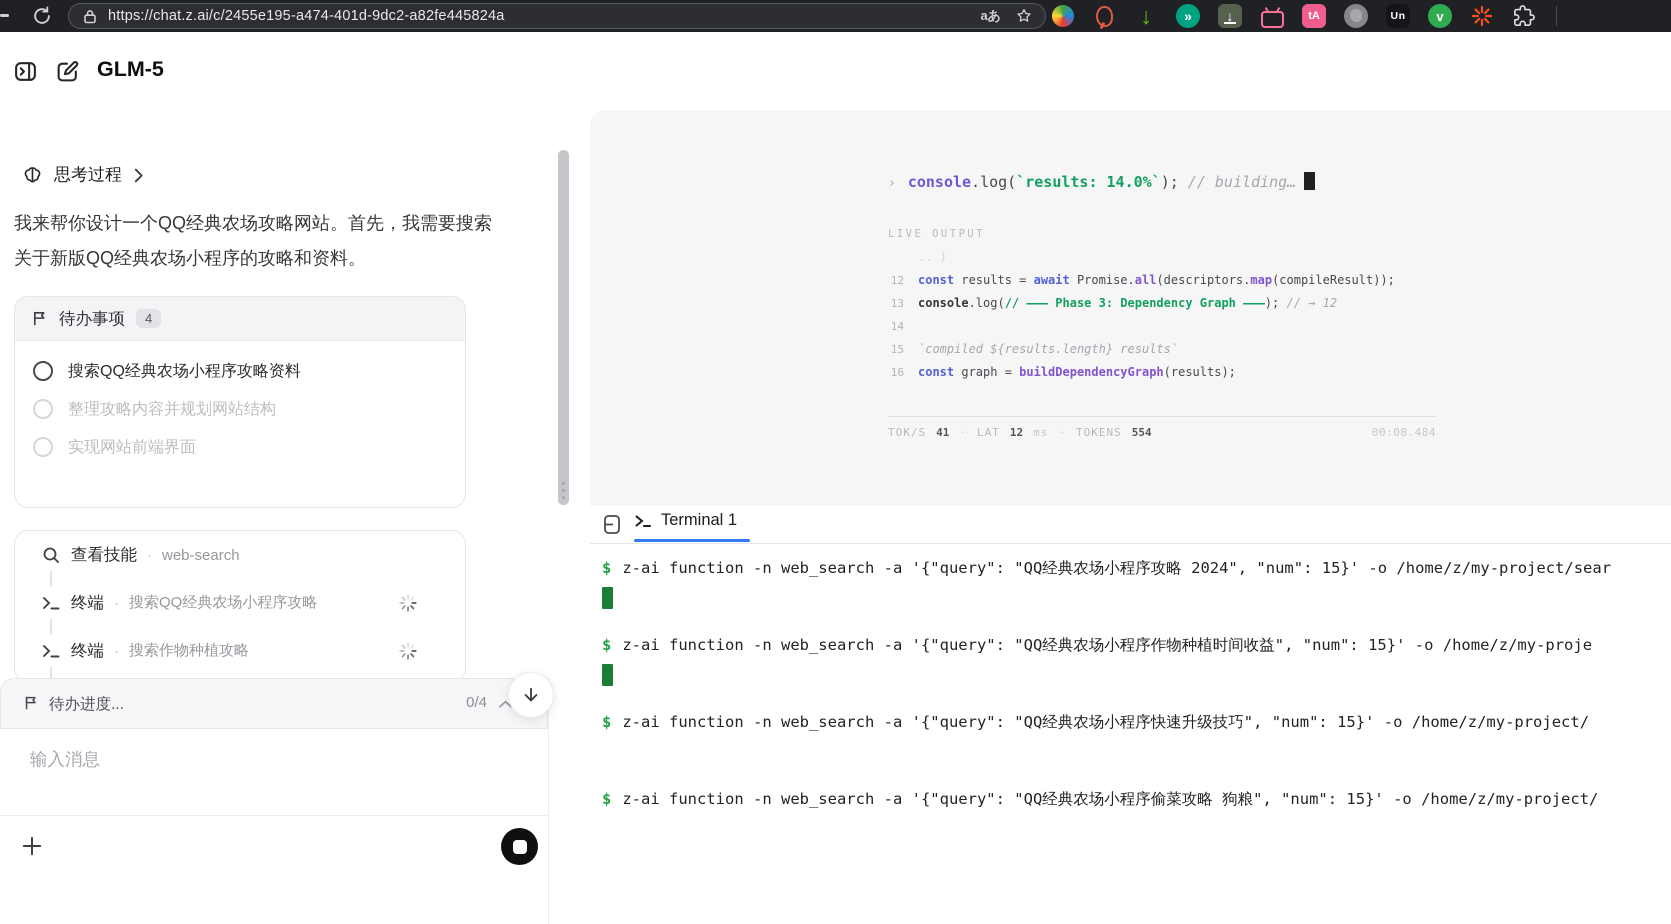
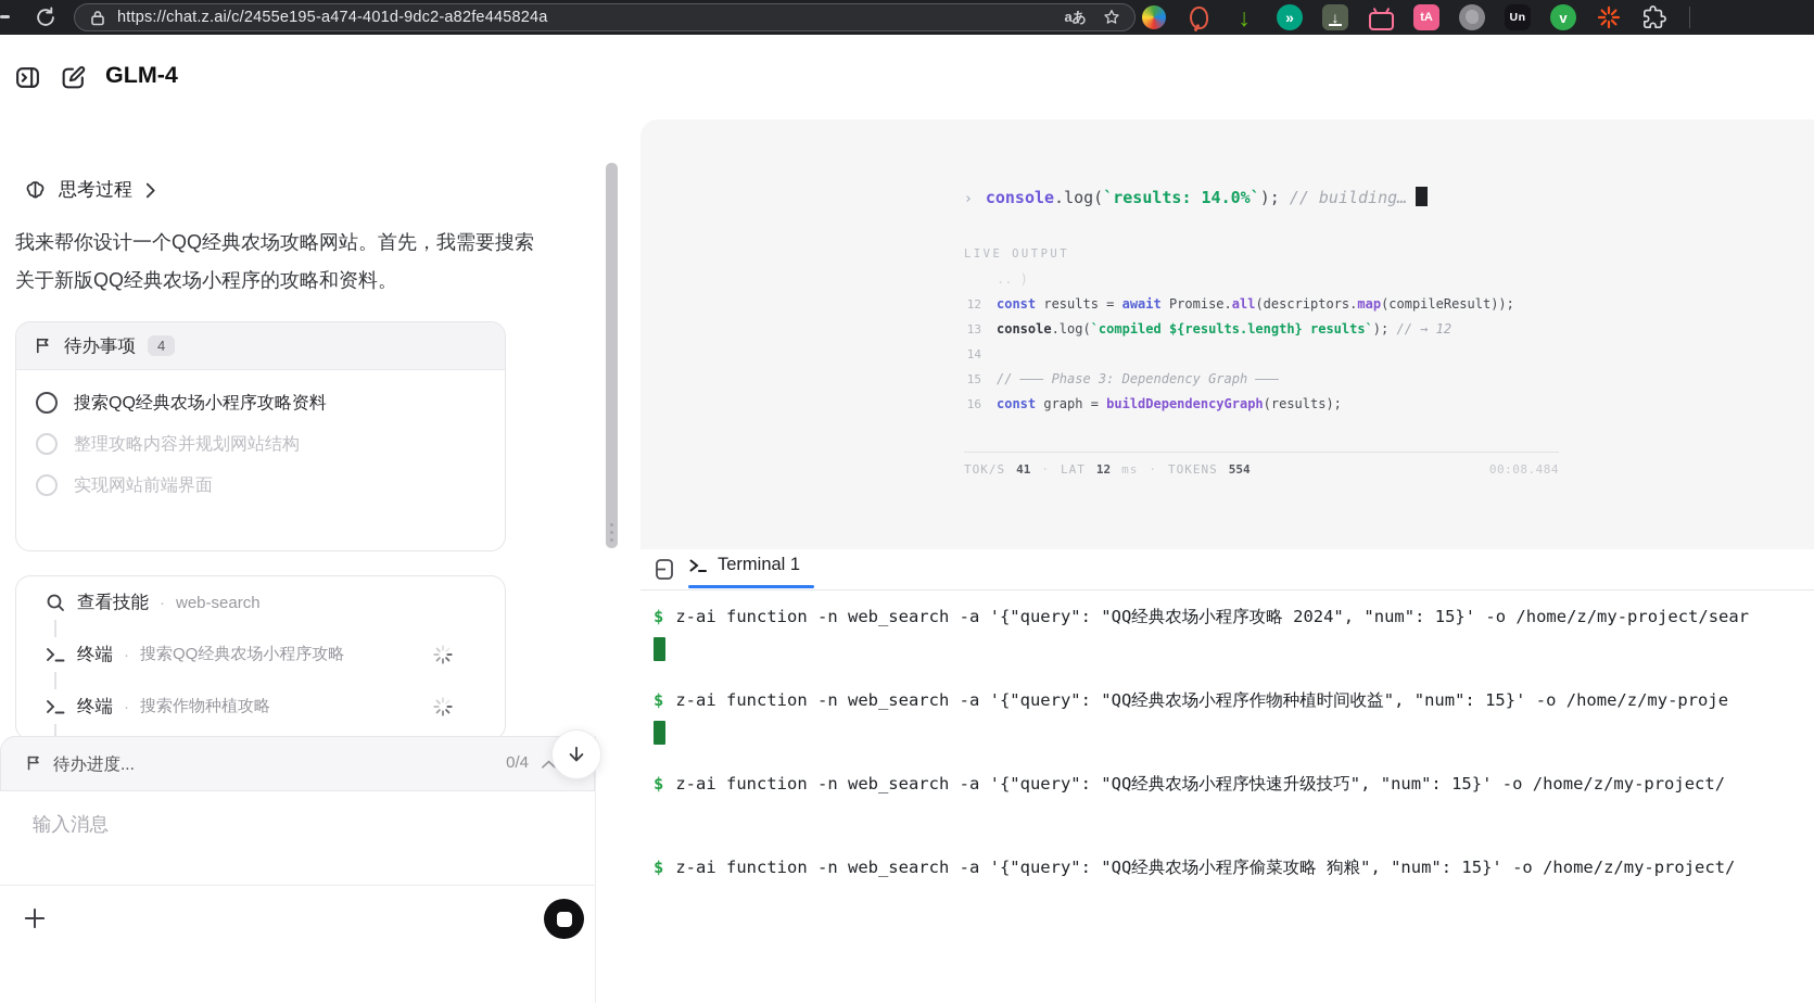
  https://chat.z.ai/c/2455e195-a474-401d-9dc2-a82fe445824a
  aあ
  ↓
  »
  ↓
  tA
  Un
  v
- GLM-5
+ GLM-4
  思考过程
  我来帮你设计一个QQ经典农场攻略网站。首先，我需要搜索关于新版QQ经典农场小程序的攻略和资料。
  待办事项
  4
  搜索QQ经典农场小程序攻略资料
  整理攻略内容并规划网站结构
  实现网站前端界面
  查看技能
  ·
  web-search
  终端
  ·
  搜索QQ经典农场小程序攻略
  终端
  ·
  搜索作物种植攻略
  待办进度...
  0/4
  输入消息
  › console.log(`results: 14.0%`); // building…
  LIVE OUTPUT
  .. )
  12 const results = await Promise.all(descriptors.map(compileResult));
- 13 console.log(// ——— Phase 3: Dependency Graph ———); // → 12
+ 13 console.log(`compiled ${results.length} results`); // → 12
  14
- 15 `compiled ${results.length} results`
+ 15 // ——— Phase 3: Dependency Graph ———
  16 const graph = buildDependencyGraph(results);
  TOK/S
  41
  ·
  LAT
  12
  ms
  ·
  TOKENS
  554
  00:08.484
  Terminal 1
  $ z-ai function -n web_search -a '{"query": "QQ经典农场小程序攻略 2024", "num": 15}' -o /home/z/my-project/sear
  $ z-ai function -n web_search -a '{"query": "QQ经典农场小程序作物种植时间收益", "num": 15}' -o /home/z/my-proje
  $ z-ai function -n web_search -a '{"query": "QQ经典农场小程序快速升级技巧", "num": 15}' -o /home/z/my-project/
  $ z-ai function -n web_search -a '{"query": "QQ经典农场小程序偷菜攻略 狗粮", "num": 15}' -o /home/z/my-project/
